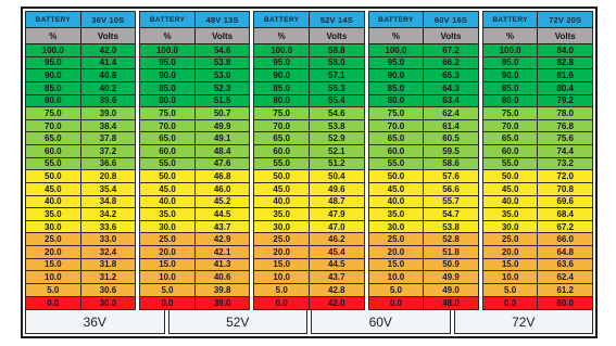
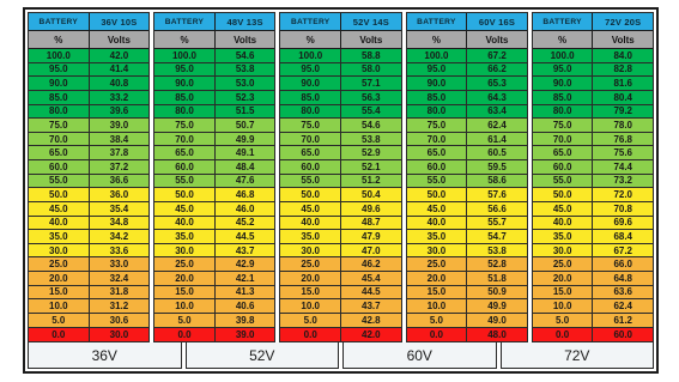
  36V 10S
  %
  Volts
  100.0
  42.0
  95.0
  41.4
  90.0
  40.8
  85.0
- 40.2
+ 33.2
  80.0
  39.6
  75.0
  39.0
  70.0
  38.4
  65.0
  37.8
  60.0
  37.2
  55.0
  36.6
  50.0
- 20.8
+ 36.0
  45.0
  35.4
  40.0
  34.8
  35.0
  34.2
  30.0
  33.6
  25.0
  33.0
  20.0
  32.4
  15.0
  31.8
  10.0
  31.2
  5.0
  30.6
  0.0
  30.0
  48V 13S
  %
  Volts
  100.0
  54.6
  95.0
  53.8
  90.0
  53.0
  85.0
  52.3
  80.0
  51.5
  75.0
  50.7
  70.0
  49.9
  65.0
  49.1
  60.0
  48.4
  55.0
  47.6
  50.0
  46.8
  45.0
  46.0
  40.0
  45.2
  35.0
  44.5
  30.0
  43.7
  25.0
  42.9
  20.0
  42.1
  15.0
  41.3
  10.0
  40.6
  5.0
  39.8
  0.0
  39.0
  52V 14S
  %
  Volts
  100.0
  58.8
  95.0
  58.0
  90.0
  57.1
  85.0
  56.3
  80.0
  55.4
  75.0
  54.6
  70.0
  53.8
  65.0
  52.9
  60.0
  52.1
  55.0
  51.2
  50.0
  50.4
  45.0
  49.6
  40.0
  48.7
  35.0
  47.9
  30.0
  47.0
  25.0
  46.2
  20.0
  45.4
  15.0
  44.5
  10.0
  43.7
  5.0
  42.8
  0.0
  42.0
  60V 16S
  %
  Volts
  100.0
  67.2
  95.0
  66.2
  90.0
  65.3
  85.0
  64.3
  80.0
  63.4
  75.0
  62.4
  70.0
  61.4
  65.0
  60.5
  60.0
  59.5
  55.0
  58.6
  50.0
  57.6
  45.0
  56.6
  40.0
  55.7
  35.0
  54.7
  30.0
  53.8
  25.0
  52.8
  20.0
  51.8
  15.0
  50.9
  10.0
  49.9
  5.0
  49.0
  0.0
  48.0
  72V 20S
  %
  Volts
  100.0
  84.0
  95.0
  82.8
  90.0
  81.6
  85.0
  80.4
  80.0
  79.2
  75.0
  78.0
  70.0
  76.8
  65.0
  75.6
  60.0
  74.4
  55.0
  73.2
  50.0
  72.0
  45.0
  70.8
  40.0
  69.6
  35.0
  68.4
  30.0
  67.2
  25.0
  66.0
  20.0
  64.8
  15.0
  63.6
  10.0
  62.4
  5.0
  61.2
  0.0
  60.0
  36V
  52V
  60V
  72V
